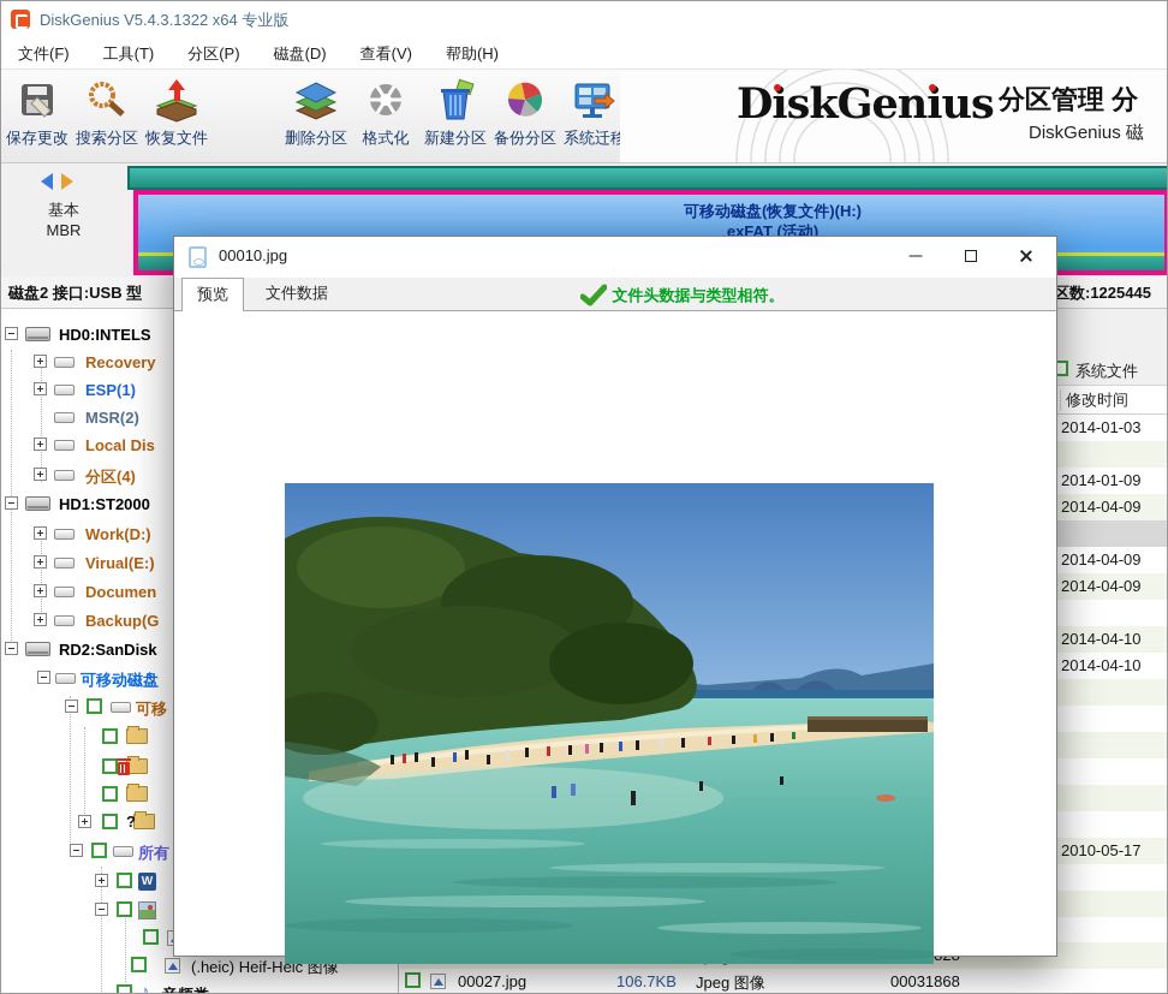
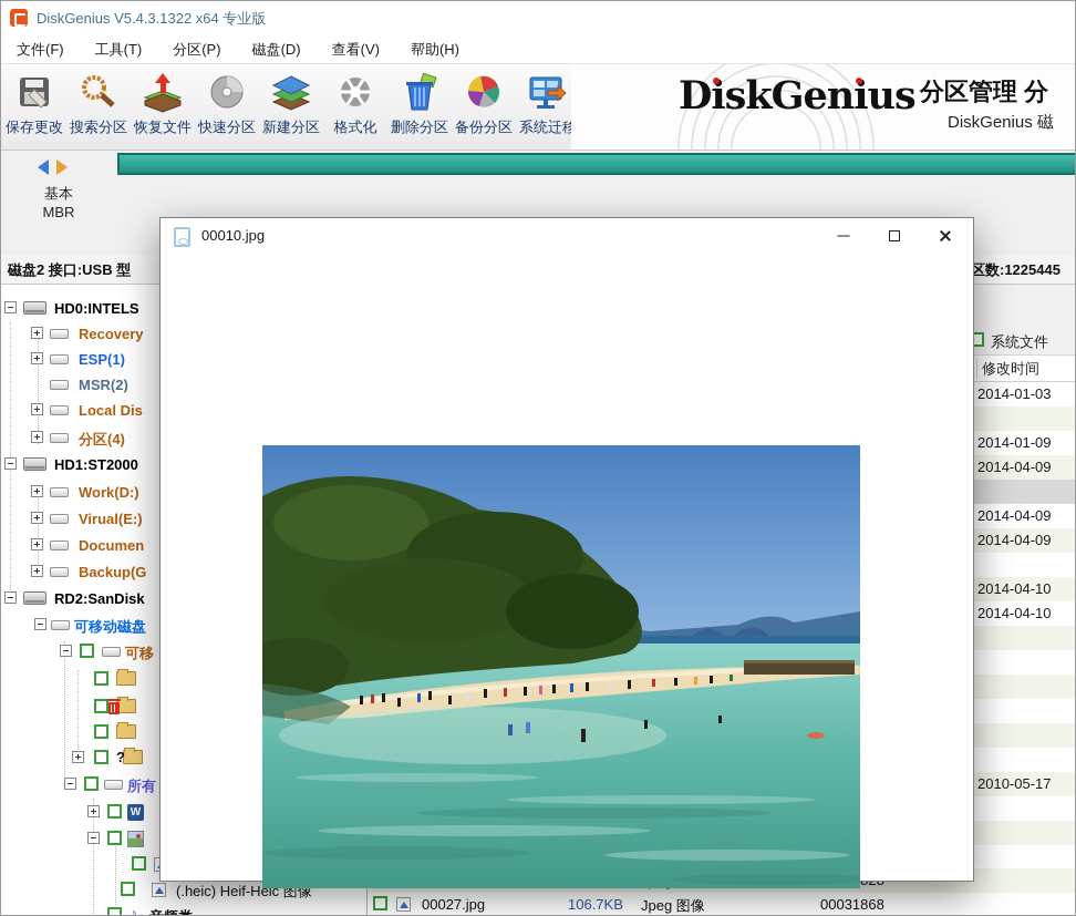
  DiskGenius V5.4.3.1322 x64 专业版
  文件(F)
  工具(T)
  分区(P)
  磁盘(D)
  查看(V)
  帮助(H)
  保存更改
  搜索分区
  恢复文件
+ 快速分区
- 删除分区
+ 新建分区
  格式化
- 新建分区
+ 删除分区
  备份分区
  系统迁移
  DiskGenius
  分区管理 分
  DiskGenius 磁
  基本
  MBR
- 可移动磁盘(恢复文件)(H:)
- exFAT (活动)
  磁盘2 接口:USB 型
  区数:1225445
  系统文件
  修改时间
  2014-01-03
  2014-01-09
  2014-04-09
  2014-04-09
  2014-04-09
  2014-04-10
  2014-04-10
  2010-05-17
  00027.jpg
  106.7KB
  Jpeg 图像
  00031868
  HD0:INTELS
  Recovery
  ESP(1)
  MSR(2)
  Local Dis
  分区(4)
  HD1:ST2000
  Work(D:)
  Virual(E:)
  Documen
  Backup(G
  RD2:SanDisk
  可移动磁盘
  可移
  所有
  W
  (.heic) Heif-Heic 图像
  ♪
  00010.jpg
- 预览
- 文件数据
- 文件头数据与类型相符。
